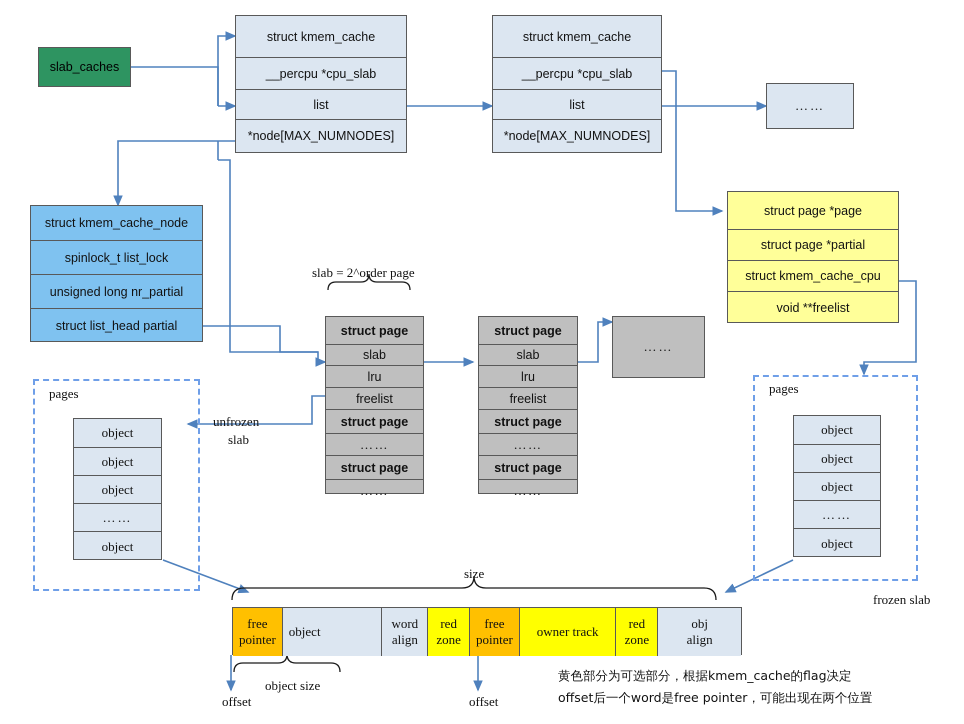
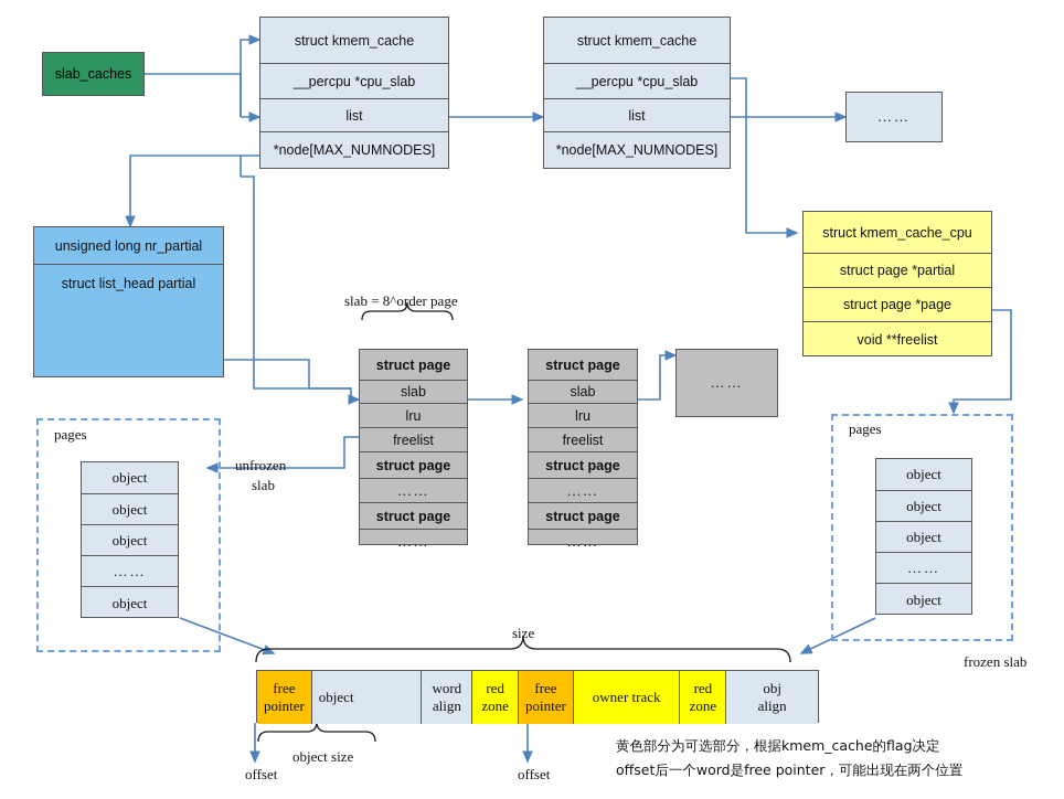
  slab_caches
  struct kmem_cache
  __percpu *cpu_slab
  list
  *node[MAX_NUMNODES]
  struct kmem_cache
  __percpu *cpu_slab
  list
  *node[MAX_NUMNODES]
  ……
- struct kmem_cache_node
- spinlock_t list_lock
  unsigned long nr_partial
  struct list_head partial
- struct page *page
+ struct kmem_cache_cpu
  struct page *partial
- struct kmem_cache_cpu
+ struct page *page
  void **freelist
- slab = 2^order page
+ slab = 8^order page
  struct page
  slab
  lru
  freelist
  struct page
  ……
  struct page
  ……
  struct page
  slab
  lru
  freelist
  struct page
  ……
  struct page
  ……
  ……
  pages
  object
  object
  object
  ……
  object
  unfrozen
  slab
  pages
  object
  object
  object
  ……
  object
  frozen slab
  size
  free
  pointer
  object
  word
  align
  red
  zone
  free
  pointer
  owner track
  red
  zone
  obj
  align
  object size
  offset
  offset
  黄色部分为可选部分，根据kmem_cache的flag决定
  offset后一个word是free pointer，可能出现在两个位置
